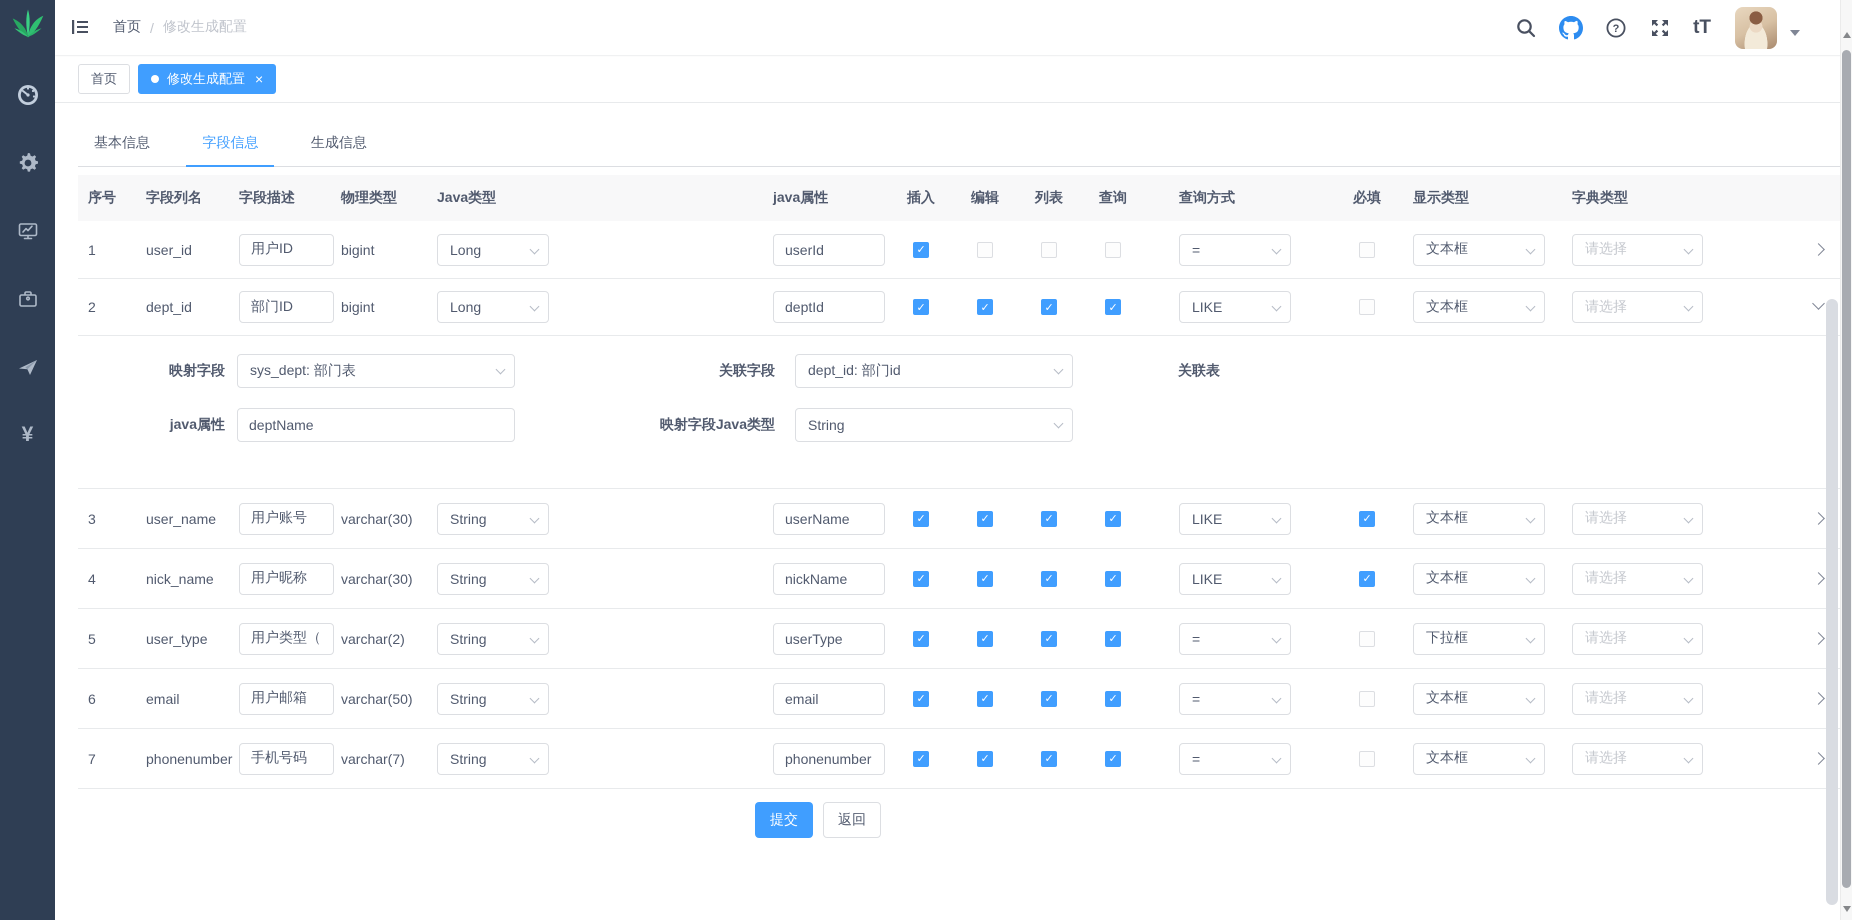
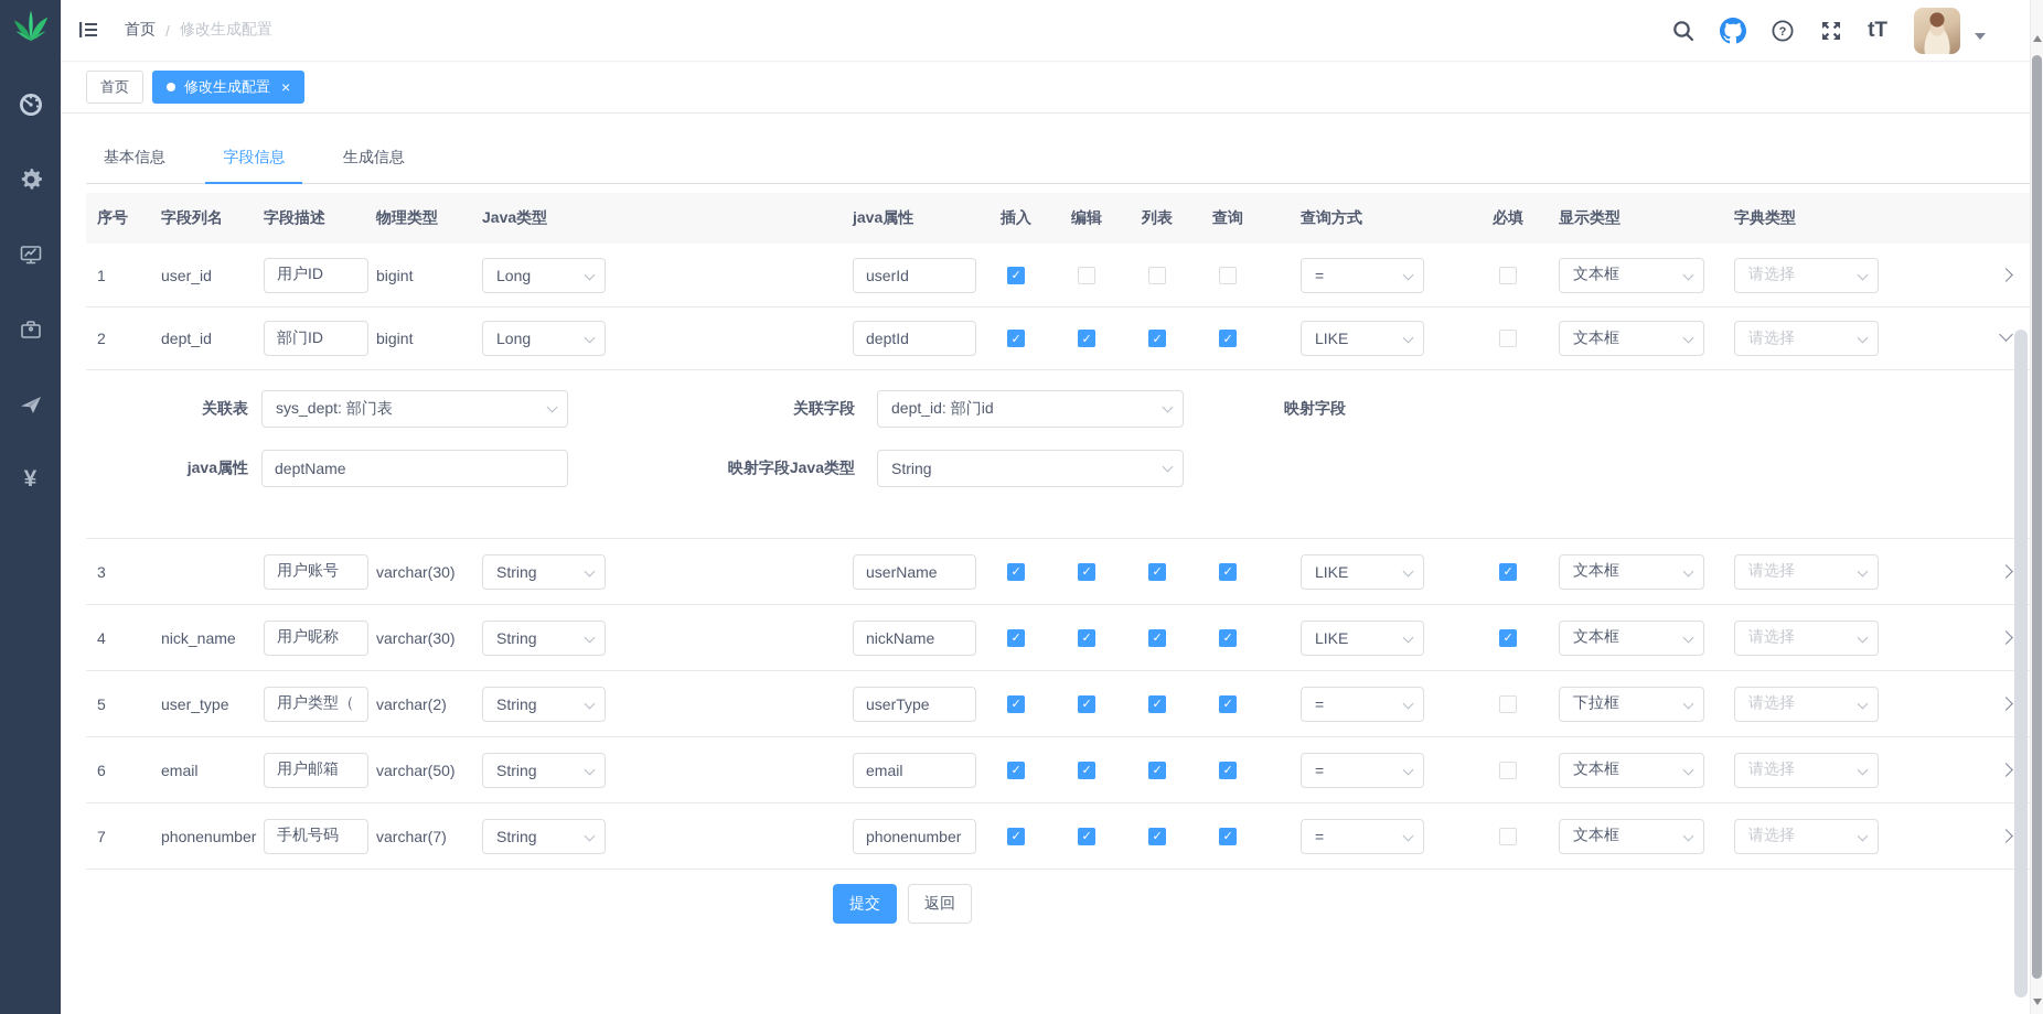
  ¥
  首页
  /
  修改生成配置
  ?
  tT
  首页
  修改生成配置
  ×
  基本信息 字段信息 生成信息
  序号
  字段列名
  字段描述
  物理类型
  Java类型
  java属性
  插入
  编辑
  列表
  查询
  查询方式
  必填
  显示类型
  字典类型
  1
  user_id
  用户ID
  bigint
  Long
  userId
  =
  文本框
  请选择
  2
  dept_id
  部门ID
  bigint
  Long
  deptId
  LIKE
  文本框
  请选择
- 映射字段
+ 关联表
  sys_dept: 部门表
  关联字段
  dept_id: 部门id
- 关联表
+ 映射字段
  java属性
  deptName
  映射字段Java类型
  String
  3
- user_name
  用户账号
  varchar(30)
  String
  userName
  LIKE
  文本框
  请选择
  4
  nick_name
  用户昵称
  varchar(30)
  String
  nickName
  LIKE
  文本框
  请选择
  5
  user_type
  用户类型（
  varchar(2)
  String
  userType
  =
  下拉框
  请选择
  6
  email
  用户邮箱
  varchar(50)
  String
  email
  =
  文本框
  请选择
  7
  phonenumber
  手机号码
  varchar(7)
  String
  phonenumber
  =
  文本框
  请选择
  提交
  返回
